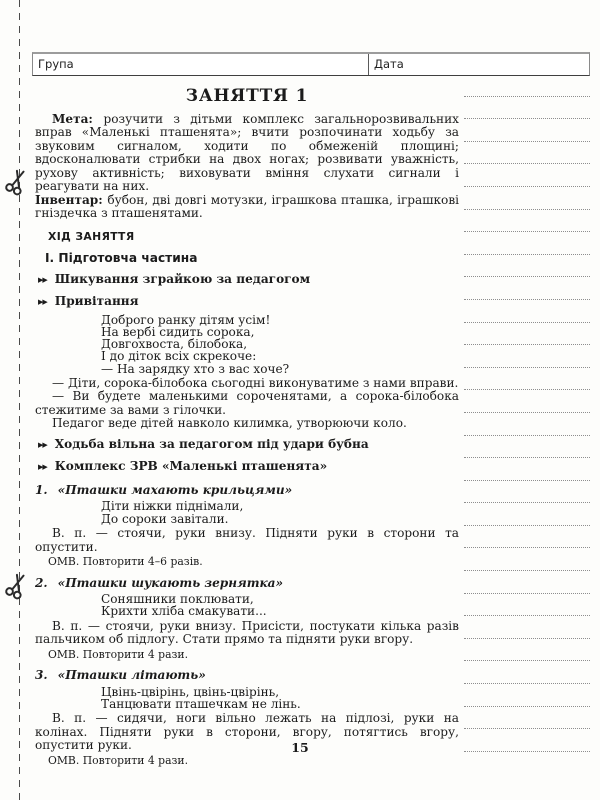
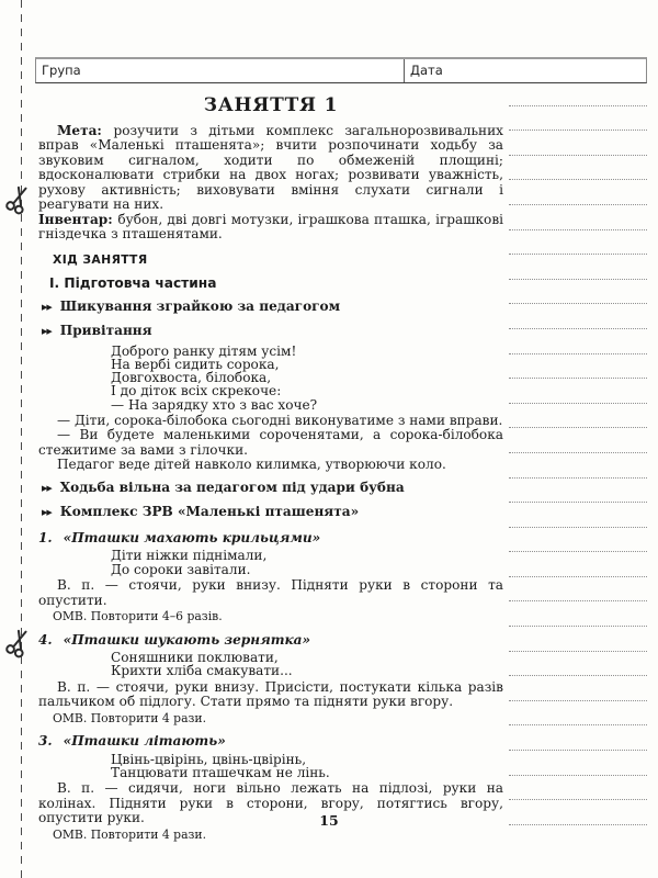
  Група
  Дата
  ЗАНЯТТЯ 1
  Мета: розучити з дітьми комплекс загальнорозвивальних вправ «Маленькі пташенята»; вчити розпочинати ходьбу за звуковим сигналом, ходити по обмеженій площині; вдосконалювати стрибки на двох ногах; розвивати уважність, рухову активність; виховувати вміння слухати сигнали і реагувати на них.
  Інвентар: бубон, дві довгі мотузки, іграшкова пташка, іграшкові гніздечка з пташенятами.
  ХІД ЗАНЯТТЯ
  І. Підготовча частина
  ▶▶
  Шикування зграйкою за педагогом
  ▶▶
  Привітання
  Доброго ранку дітям усім!
  На вербі сидить сорока,
  Довгохвоста, білобока,
  І до діток всіх скрекоче:
  — На зарядку хто з вас хоче?
  — Діти, сорока-білобока сьогодні виконуватиме з нами вправи.
  — Ви будете маленькими сороченятами, а сорока-білобока стежитиме за вами з гілочки.
  Педагог веде дітей навколо килимка, утворюючи коло.
  ▶▶
  Ходьба вільна за педагогом під удари бубна
  ▶▶
  Комплекс ЗРВ «Маленькі пташенята»
  1. «Пташки махають крильцями»
  Діти ніжки піднімали,
  До сороки завітали.
  В. п. — стоячи, руки внизу. Підняти руки в сторони та опустити.
  ОМВ. Повторити 4–6 разів.
- 2. «Пташки шукають зернятка»
+ 4. «Пташки шукають зернятка»
  Соняшники поклювати,
  Крихти хліба смакувати...
  В. п. — стоячи, руки внизу. Присісти, постукати кілька разів пальчиком об підлогу. Стати прямо та підняти руки вгору.
  ОМВ. Повторити 4 рази.
  3. «Пташки літають»
  Цвінь-цвірінь, цвінь-цвірінь,
  Танцювати пташечкам не лінь.
  В. п. — сидячи, ноги вільно лежать на підлозі, руки на колінах. Підняти руки в сторони, вгору, потягтись вгору, опустити руки.
  ОМВ. Повторити 4 рази.
  15
